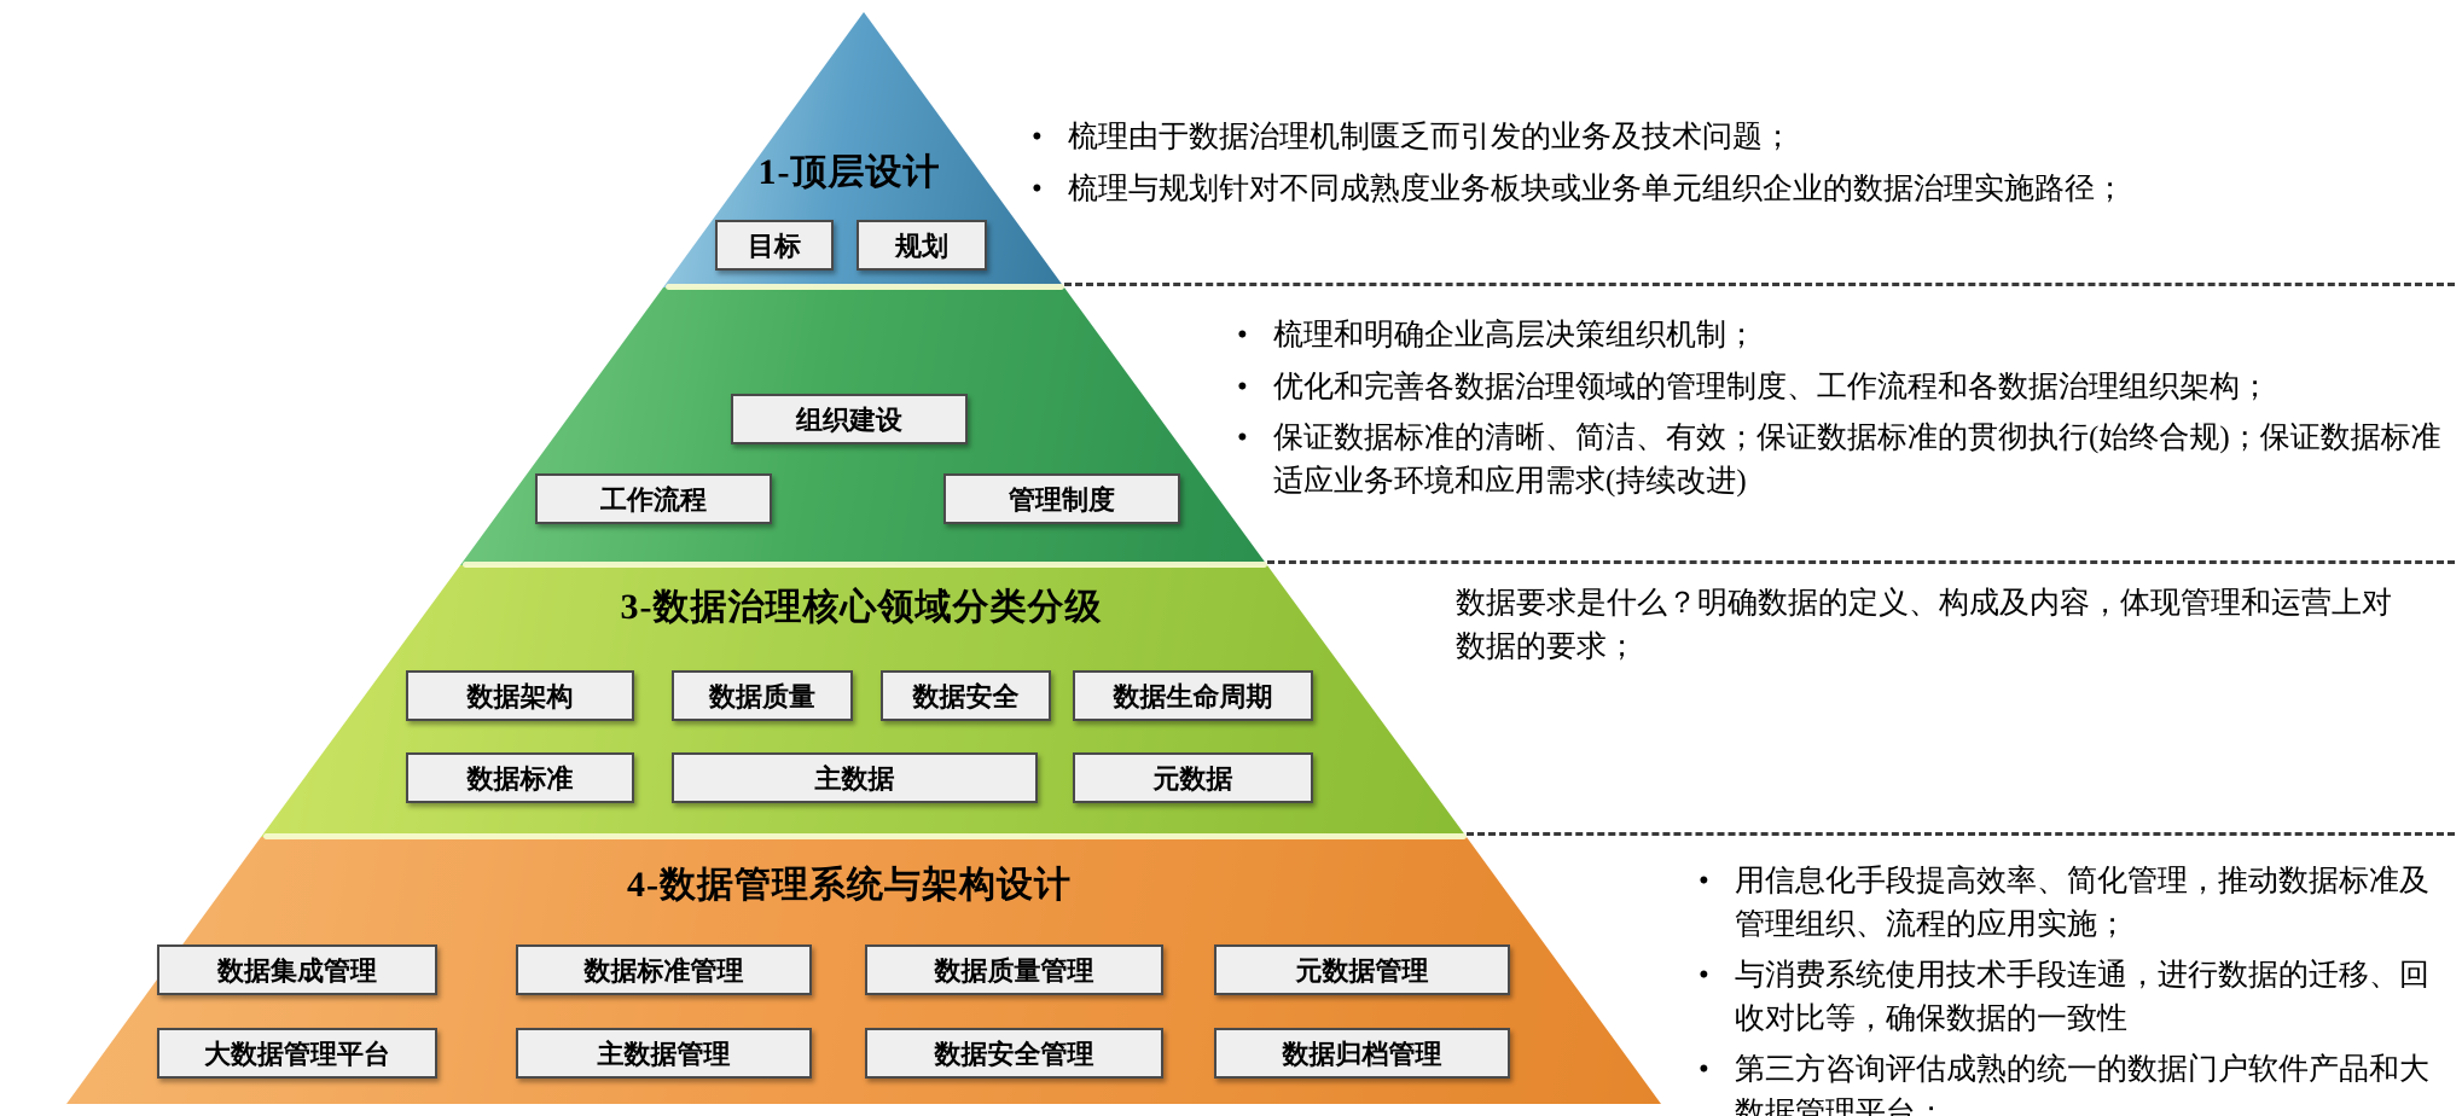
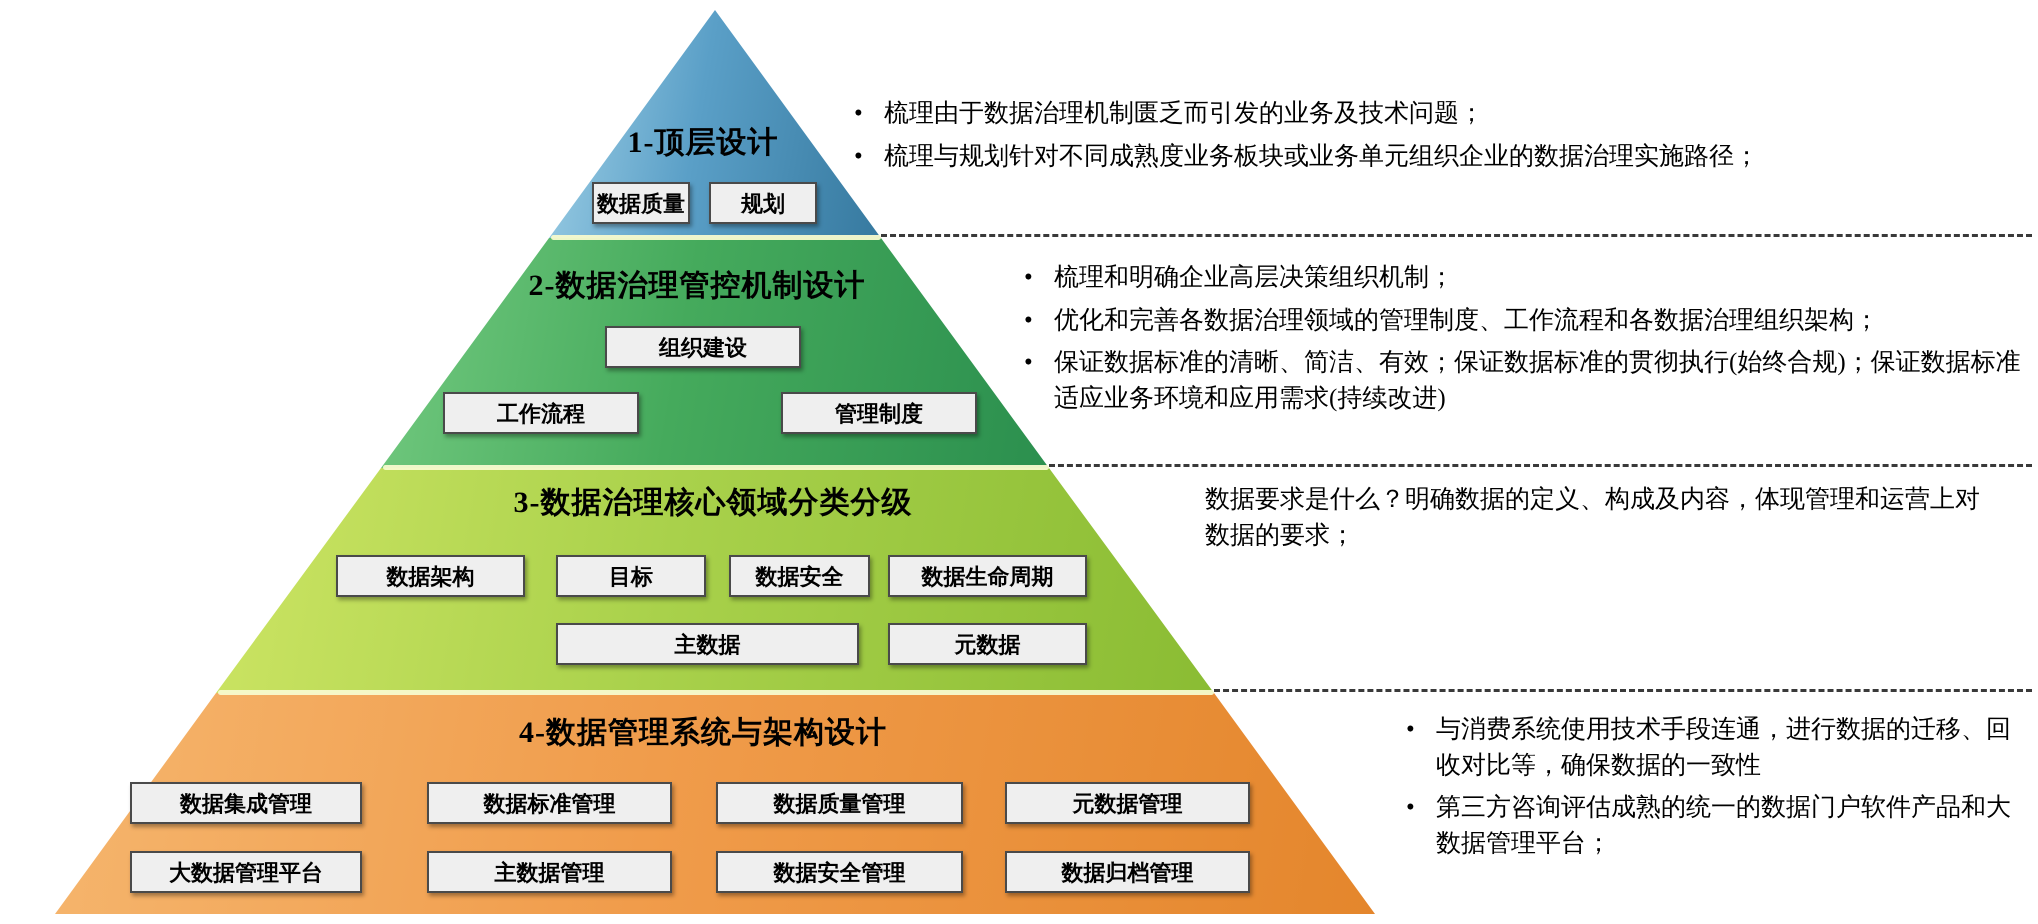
  1-顶层设计
- 目标
+ 数据质量
  规划
+ 2-数据治理管控机制设计
  组织建设
  工作流程
  管理制度
  3-数据治理核心领域分类分级
  数据架构
- 数据质量
+ 目标
  数据安全
  数据生命周期
- 数据标准
  主数据
  元数据
  4-数据管理系统与架构设计
  数据集成管理
  数据标准管理
  数据质量管理
  元数据管理
  大数据管理平台
  主数据管理
  数据安全管理
  数据归档管理
  梳理由于数据治理机制匮乏而引发的业务及技术问题；
  梳理与规划针对不同成熟度业务板块或业务单元组织企业的数据治理实施路径；
  梳理和明确企业高层决策组织机制；
  优化和完善各数据治理领域的管理制度、工作流程和各数据治理组织架构；
  保证数据标准的清晰、简洁、有效；保证数据标准的贯彻执行(始终合规)；保证数据标准适应业务环境和应用需求(持续改进)
  数据要求是什么？明确数据的定义、构成及内容，体现管理和运营上对数据的要求；
- 用信息化手段提高效率、简化管理，推动数据标准及管理组织、流程的应用实施；
  与消费系统使用技术手段连通，进行数据的迁移、回收对比等，确保数据的一致性
  第三方咨询评估成熟的统一的数据门户软件产品和大数据管理平台；
